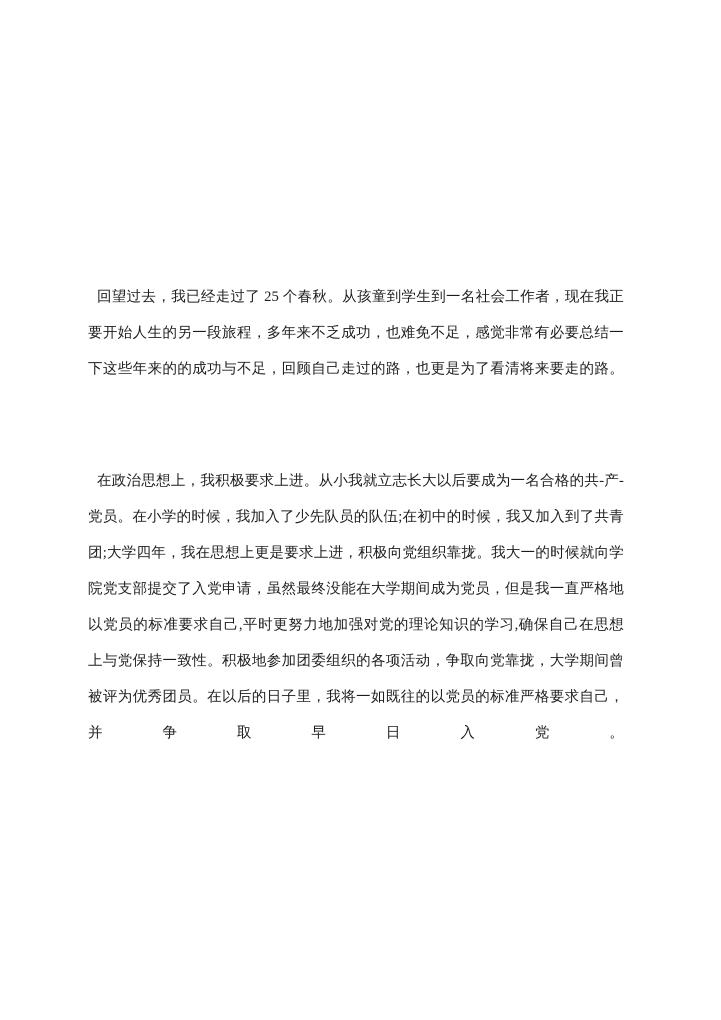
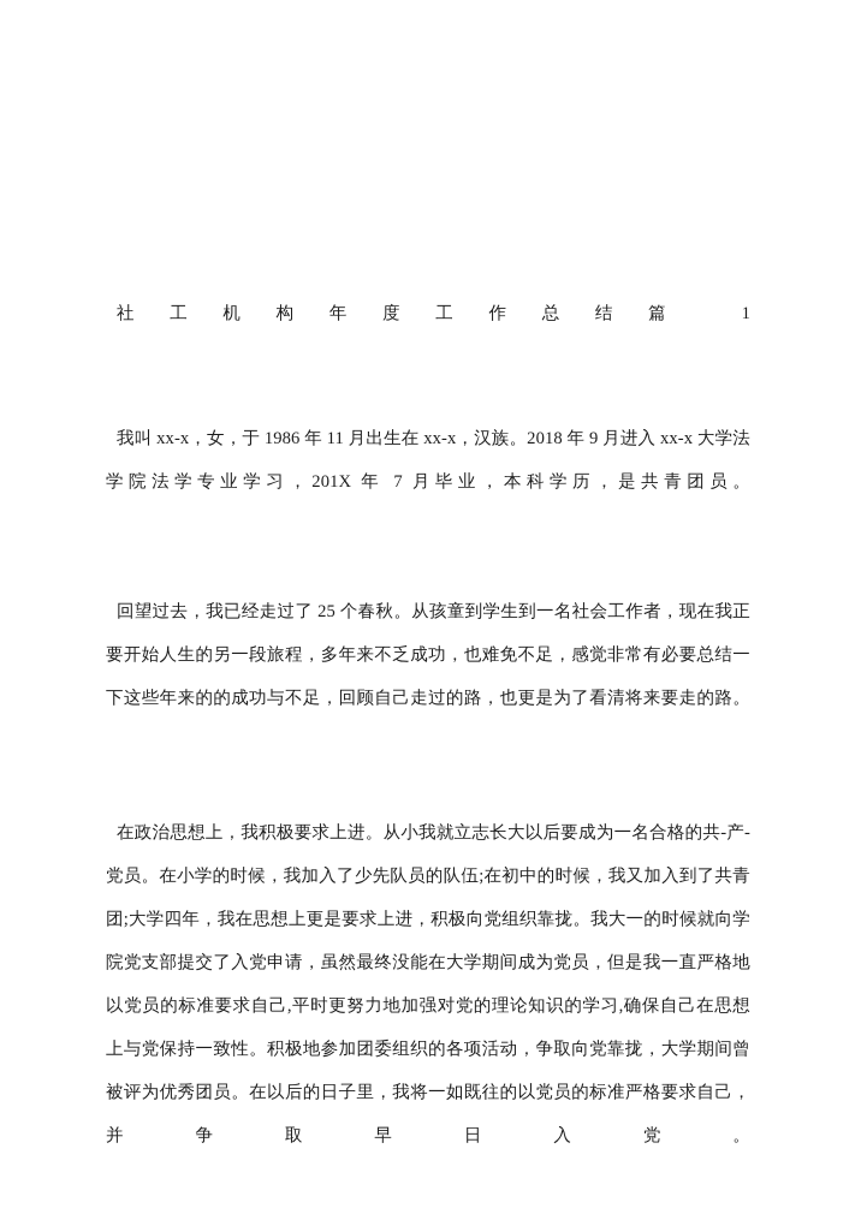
+ 社工机构年度工作总结篇 1
+ 我叫 xx-x，女，于 1986 年 11 月出生在 xx-x，汉族。2018 年 9 月进入 xx-x 大学法学院法学专业学习，201X 年 7 月毕业，本科学历，是共青团员。
  回望过去，我已经走过了 25 个春秋。从孩童到学生到一名社会工作者，现在我正要开始人生的另一段旅程，多年来不乏成功，也难免不足，感觉非常有必要总结一下这些年来的的成功与不足，回顾自己走过的路，也更是为了看清将来要走的路。
  在政治思想上，我积极要求上进。从小我就立志长大以后要成为一名合格的共-产-党员。在小学的时候，我加入了少先队员的队伍;在初中的时候，我又加入到了共青团;大学四年，我在思想上更是要求上进，积极向党组织靠拢。我大一的时候就向学院党支部提交了入党申请，虽然最终没能在大学期间成为党员，但是我一直严格地以党员的标准要求自己,平时更努力地加强对党的理论知识的学习,确保自己在思想上与党保持一致性。积极地参加团委组织的各项活动，争取向党靠拢，大学期间曾被评为优秀团员。在以后的日子里，我将一如既往的以党员的标准严格要求自己，并争取早日入党。
